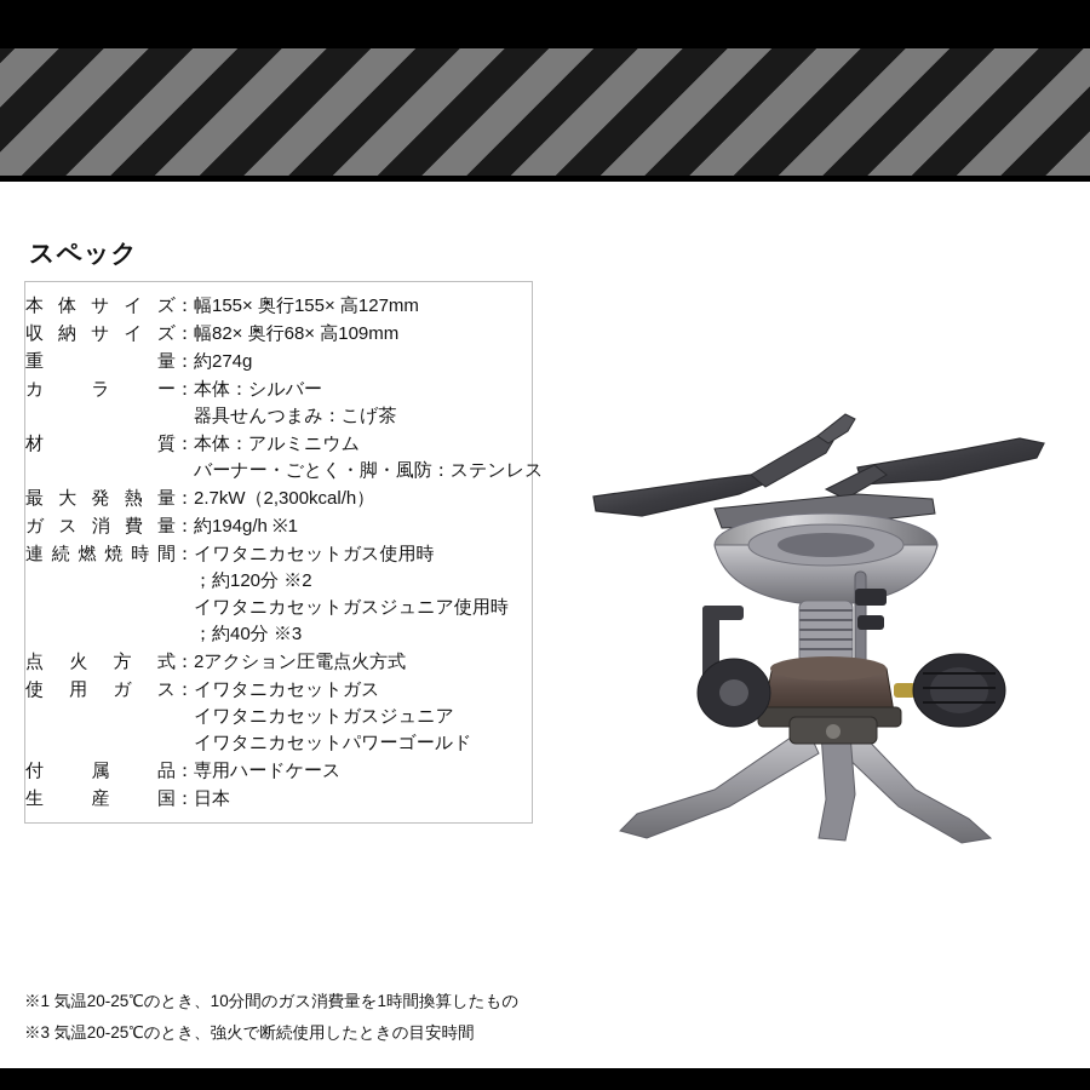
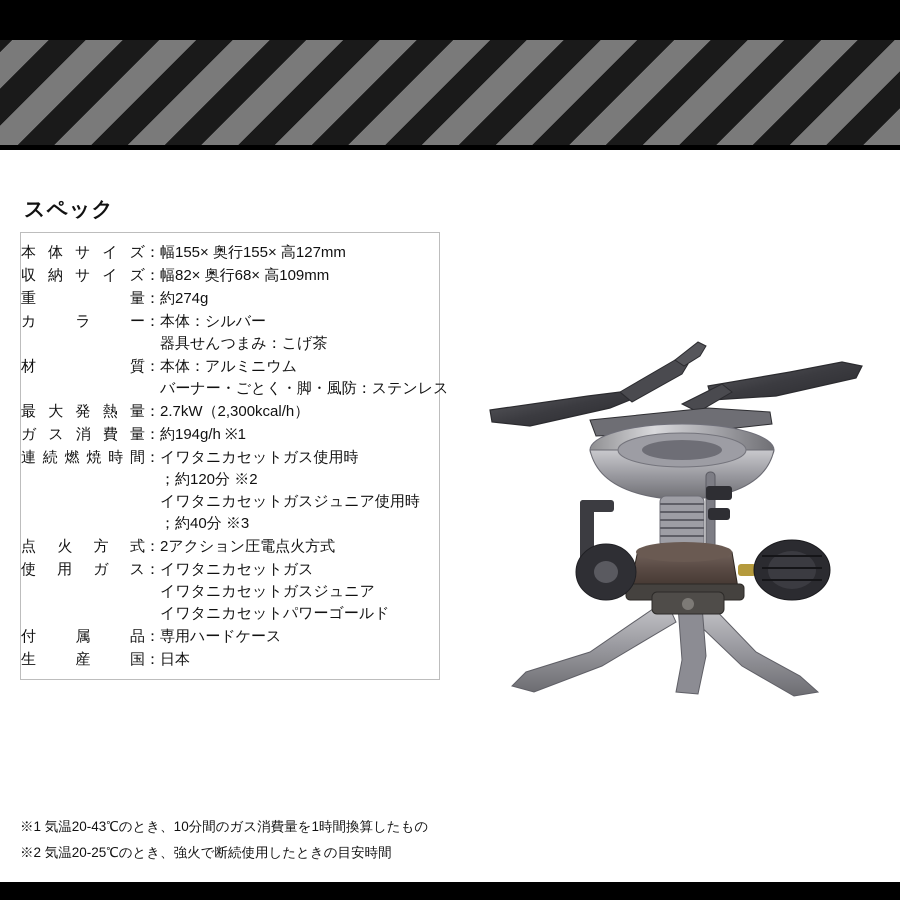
  スペック
  本 体 サ イ ズ	：	幅155× 奥行155× 高127mm
  収 納 サ イ ズ	：	幅82× 奥行68× 高109mm
  重 量	：	約274g
  カ ラ ー	：	本体：シルバー器具せんつまみ：こげ茶
  材 質	：	本体：アルミニウムバーナー・ごとく・脚・風防：ステンレス
  最 大 発 熱 量	：	2.7kW（2,300kcal/h）
  ガ ス 消 費 量	：	約194g/h ※1
  連 続 燃 焼 時 間	：	イワタニカセットガス使用時；約120分 ※2イワタニカセットガスジュニア使用時；約40分 ※3
  点 火 方 式	：	2アクション圧電点火方式
  使 用 ガ ス	：	イワタニカセットガスイワタニカセットガスジュニアイワタニカセットパワーゴールド
  付 属 品	：	専用ハードケース
  生 産 国	：	日本
- ※1 気温20-25℃のとき、10分間のガス消費量を1時間換算したもの
+ ※1 気温20-43℃のとき、10分間のガス消費量を1時間換算したもの
- ※3 気温20-25℃のとき、強火で断続使用したときの目安時間
+ ※2 気温20-25℃のとき、強火で断続使用したときの目安時間
